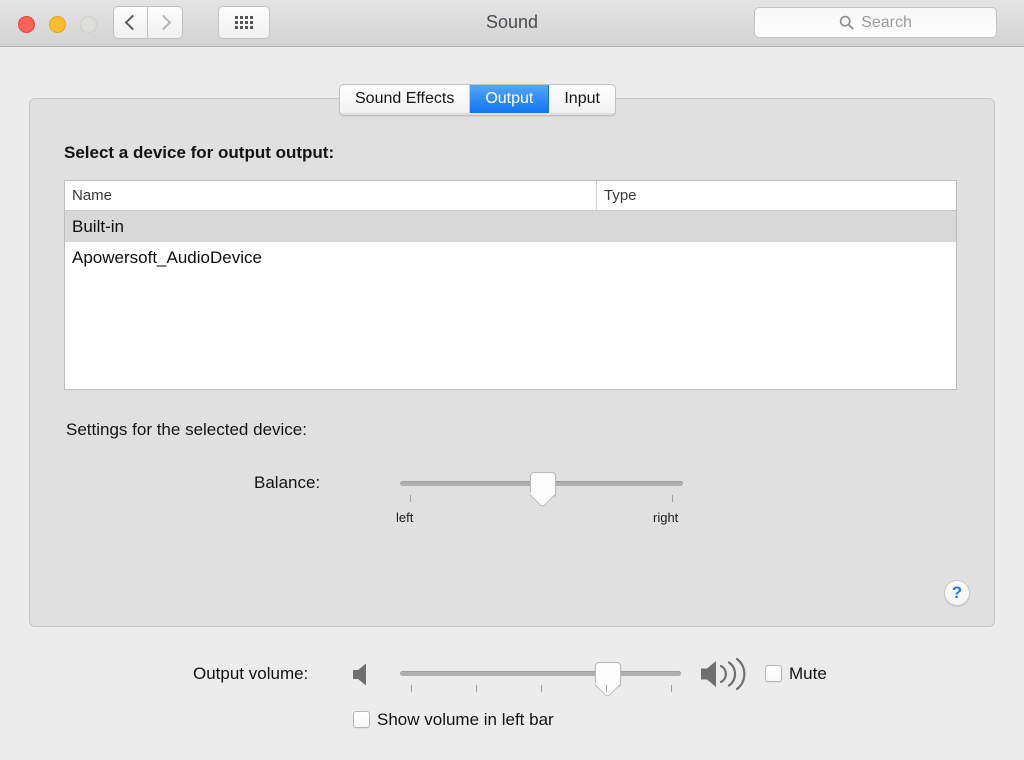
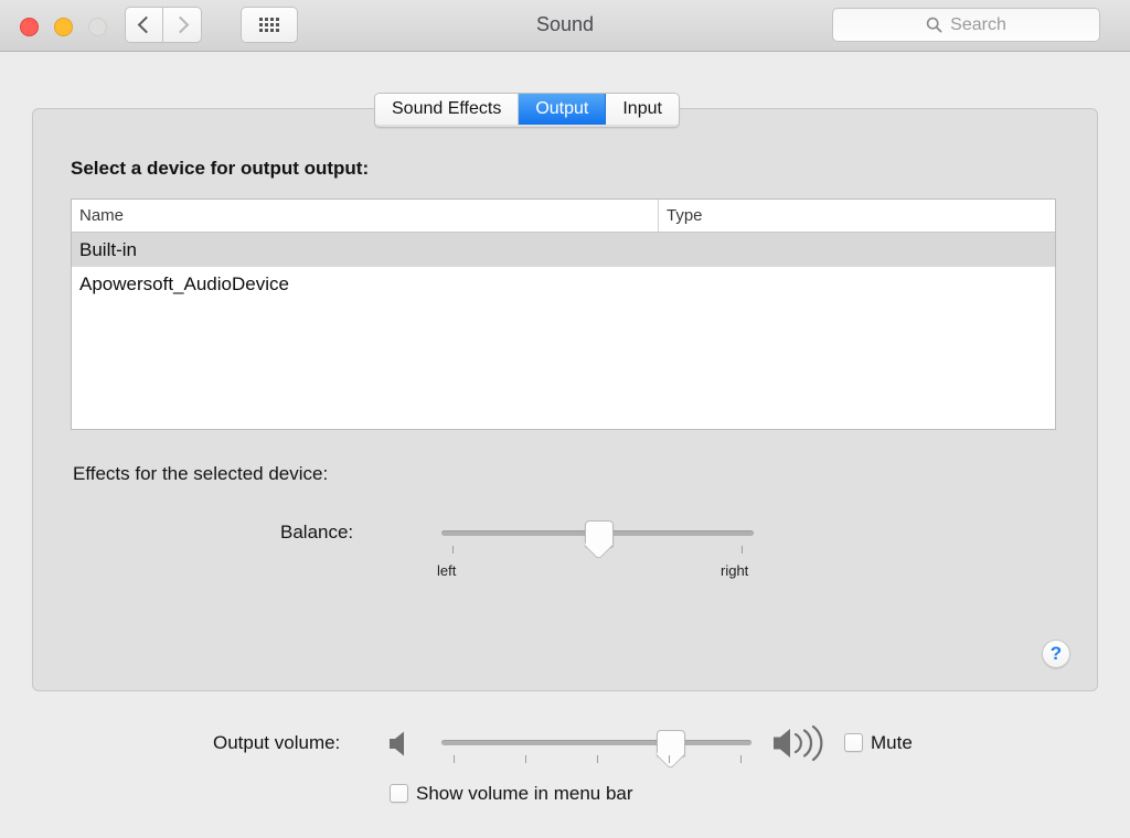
  Sound
  Search
  Sound Effects
  Output
  Input
  Select a device for output output:
  Name
  Type
  Built-in
  Apowersoft_AudioDevice
- Settings for the selected device:
+ Effects for the selected device:
  Balance:
  left
  right
  ?
  Output volume:
  Mute
- Show volume in left bar
+ Show volume in menu bar
